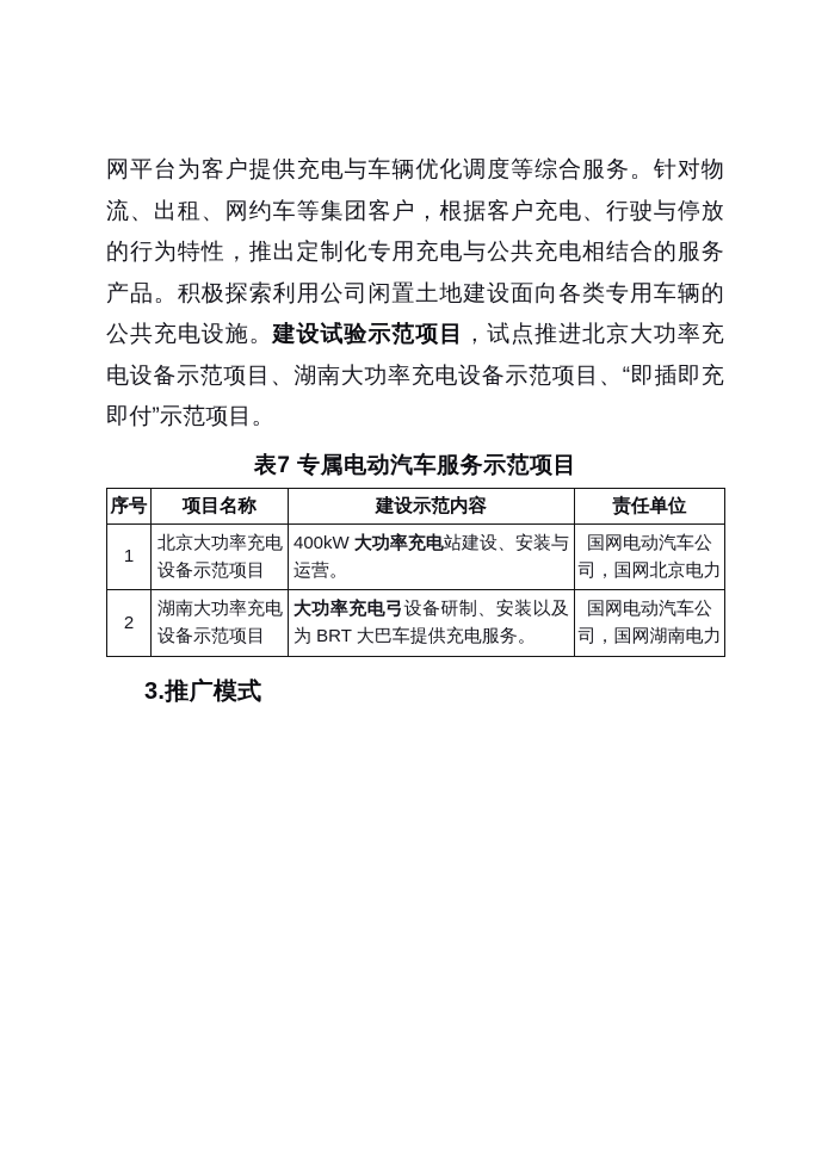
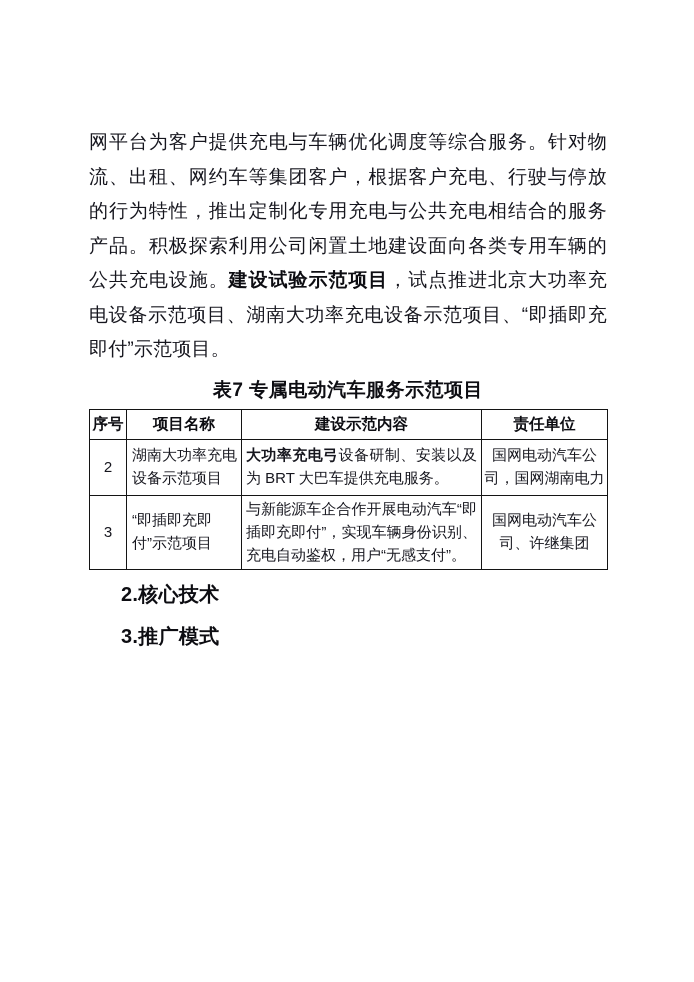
  网平台为客户提供充电与车辆优化调度等综合服务。针对物流、出租、网约车等集团客户，根据客户充电、行驶与停放的行为特性，推出定制化专用充电与公共充电相结合的服务产品。积极探索利用公司闲置土地建设面向各类专用车辆的公共充电设施。建设试验示范项目，试点推进北京大功率充电设备示范项目、湖南大功率充电设备示范项目、“即插即充即付”示范项目。
  表7 专属电动汽车服务示范项目
  序号	项目名称	建设示范内容	责任单位
- 1	北京大功率充电设备示范项目	400kW 大功率充电站建设、安装与运营。	国网电动汽车公司，国网北京电力
  2	湖南大功率充电设备示范项目	大功率充电弓设备研制、安装以及为 BRT 大巴车提供充电服务。	国网电动汽车公司，国网湖南电力
+ 3	“即插即充即付”示范项目	与新能源车企合作开展电动汽车“即插即充即付”，实现车辆身份识别、充电自动鉴权，用户“无感支付”。	国网电动汽车公司、许继集团
+ 2.核心技术
  3.推广模式
